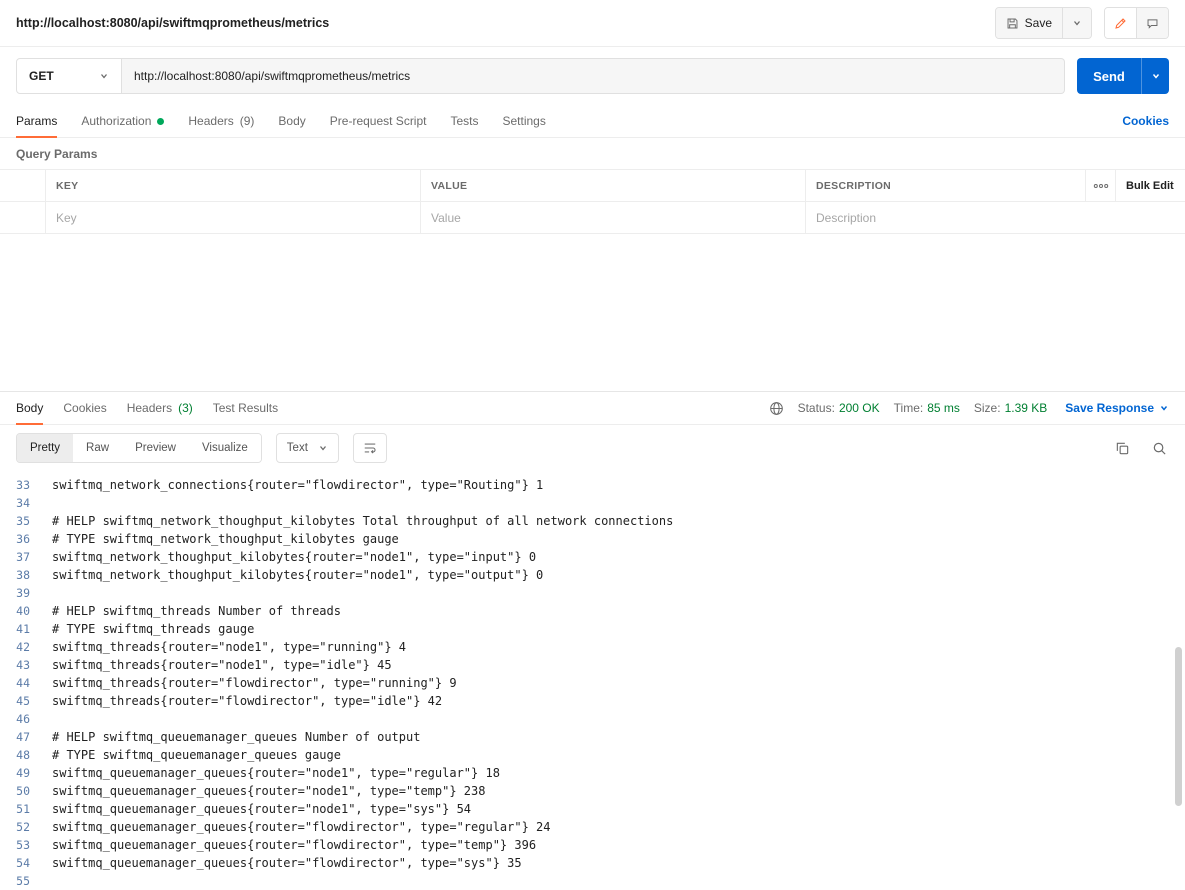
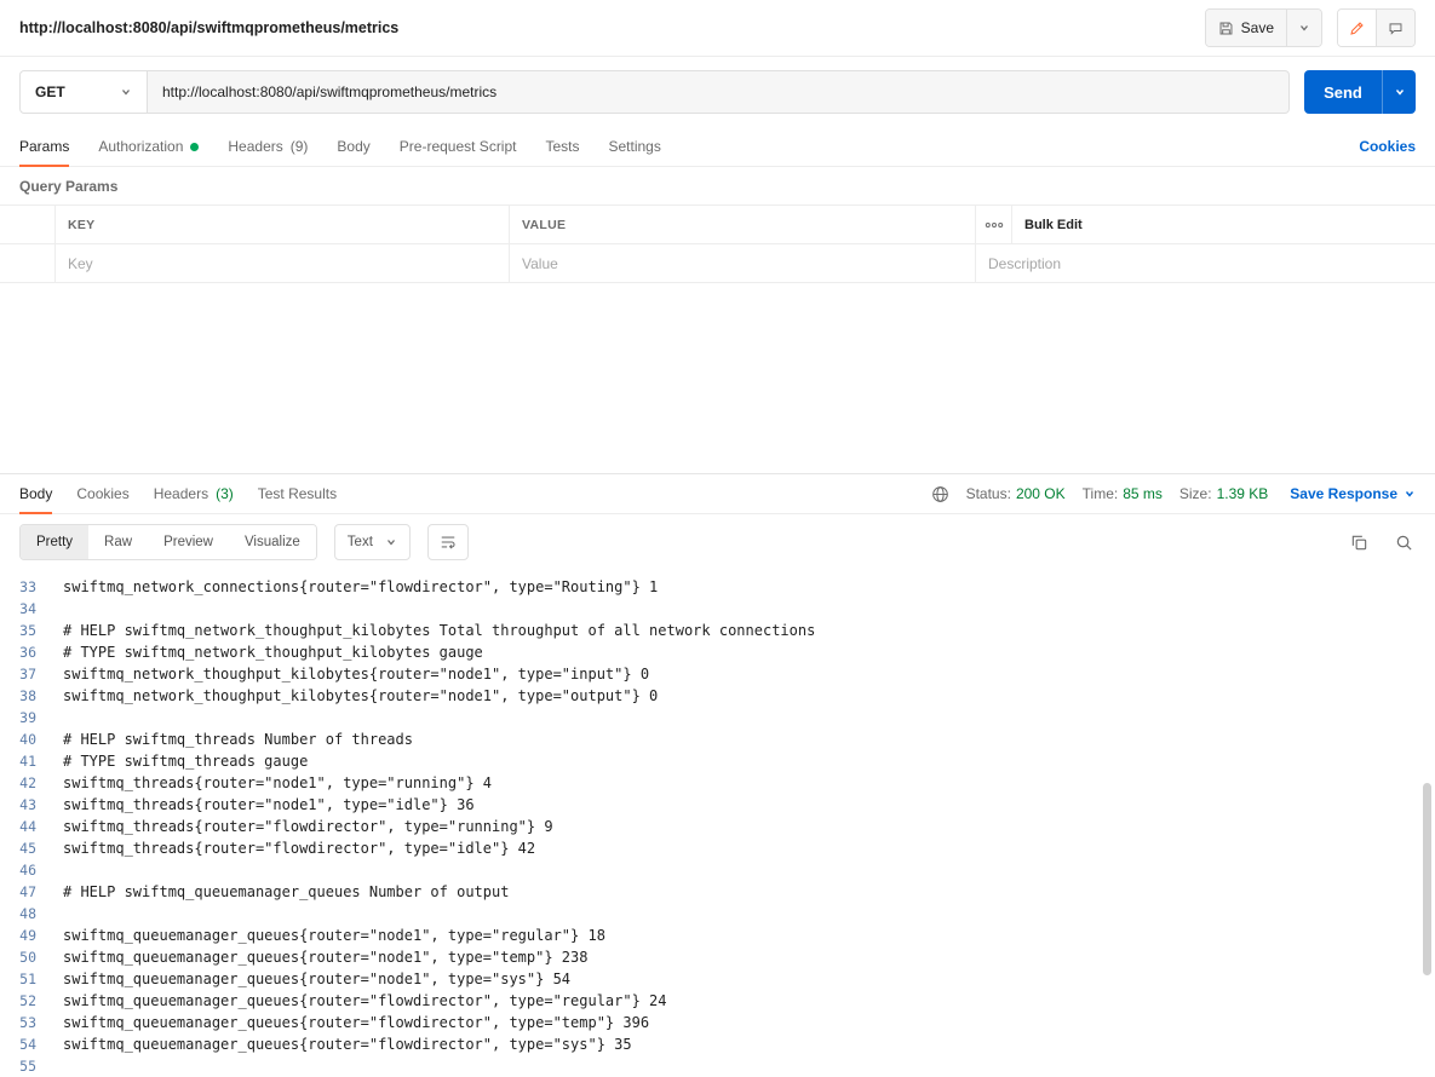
  http://localhost:8080/api/swiftmqprometheus/metrics
  Save
  GET
  http://localhost:8080/api/swiftmqprometheus/metrics
  Send
  Params
  Authorization
  Headers
  (9)
  Body
  Pre-request Script
  Tests
  Settings
  Cookies
  Query Params
  KEY
  VALUE
- DESCRIPTION
  Bulk Edit
  Key
  Value
  Description
  Body
  Cookies
  Headers
  (3)
  Test Results
  Status:
  200 OK
  Time:
  85 ms
  Size:
  1.39 KB
  Save Response
  Pretty
  Raw
  Preview
  Visualize
  Text
  33
  swiftmq_network_connections{router="flowdirector", type="Routing"} 1
  34
  35
  # HELP swiftmq_network_thoughput_kilobytes Total throughput of all network connections
  36
  # TYPE swiftmq_network_thoughput_kilobytes gauge
  37
  swiftmq_network_thoughput_kilobytes{router="node1", type="input"} 0
  38
  swiftmq_network_thoughput_kilobytes{router="node1", type="output"} 0
  39
  40
  # HELP swiftmq_threads Number of threads
  41
  # TYPE swiftmq_threads gauge
  42
  swiftmq_threads{router="node1", type="running"} 4
  43
- swiftmq_threads{router="node1", type="idle"} 45
+ swiftmq_threads{router="node1", type="idle"} 36
  44
  swiftmq_threads{router="flowdirector", type="running"} 9
  45
  swiftmq_threads{router="flowdirector", type="idle"} 42
  46
  47
  # HELP swiftmq_queuemanager_queues Number of output
  48
- # TYPE swiftmq_queuemanager_queues gauge
  49
  swiftmq_queuemanager_queues{router="node1", type="regular"} 18
  50
  swiftmq_queuemanager_queues{router="node1", type="temp"} 238
  51
  swiftmq_queuemanager_queues{router="node1", type="sys"} 54
  52
  swiftmq_queuemanager_queues{router="flowdirector", type="regular"} 24
  53
  swiftmq_queuemanager_queues{router="flowdirector", type="temp"} 396
  54
  swiftmq_queuemanager_queues{router="flowdirector", type="sys"} 35
  55
